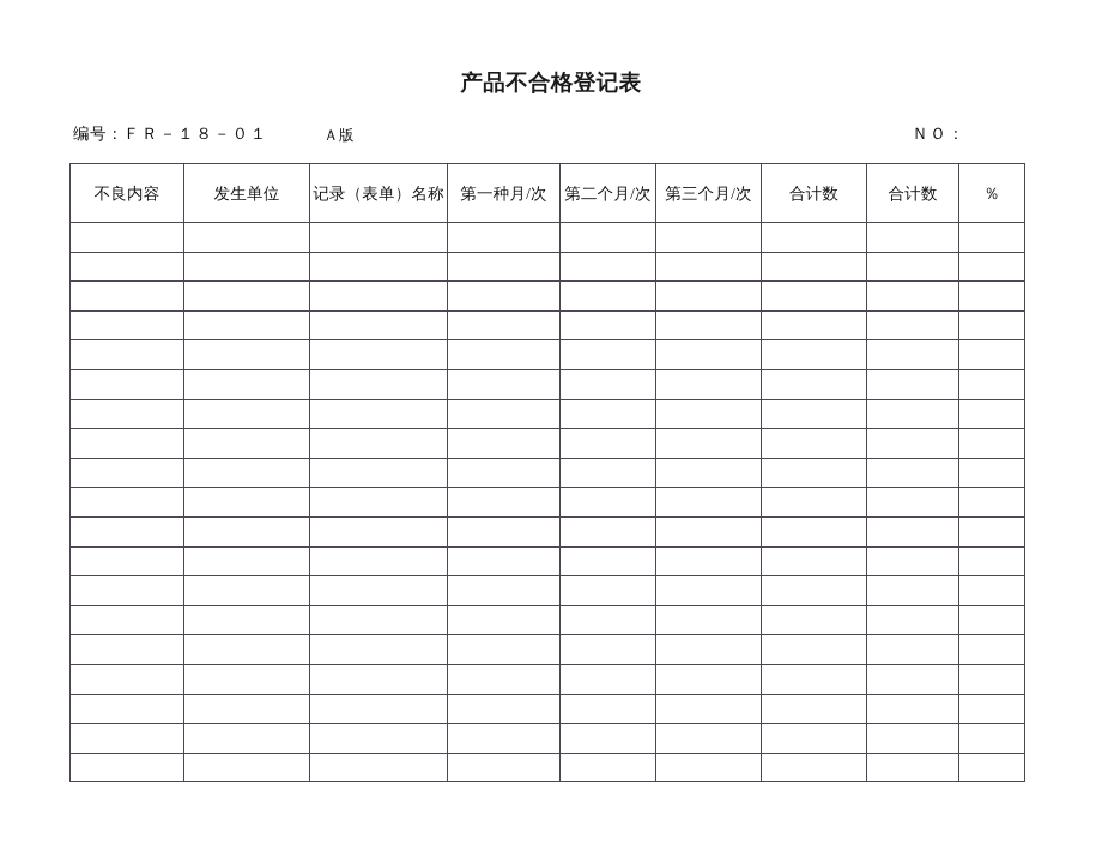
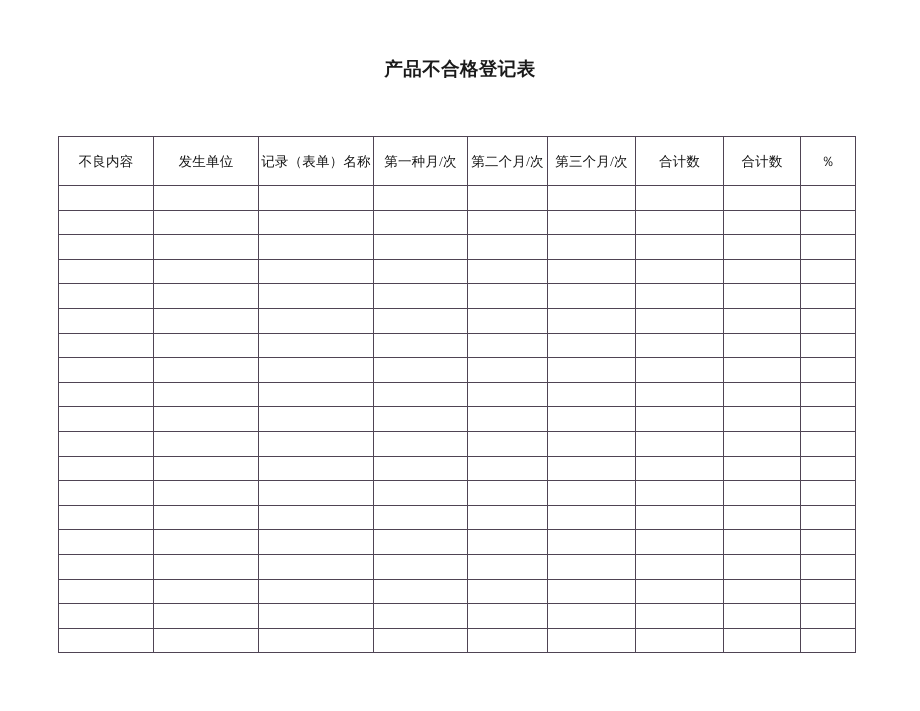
  产品不合格登记表
- 编号：ＦＲ－１８－０１
- Ａ版
- ＮＯ：
  不良内容	发生单位	记录（表单）名称	第一种月/次	第二个月/次	第三个月/次	合计数	合计数	％
